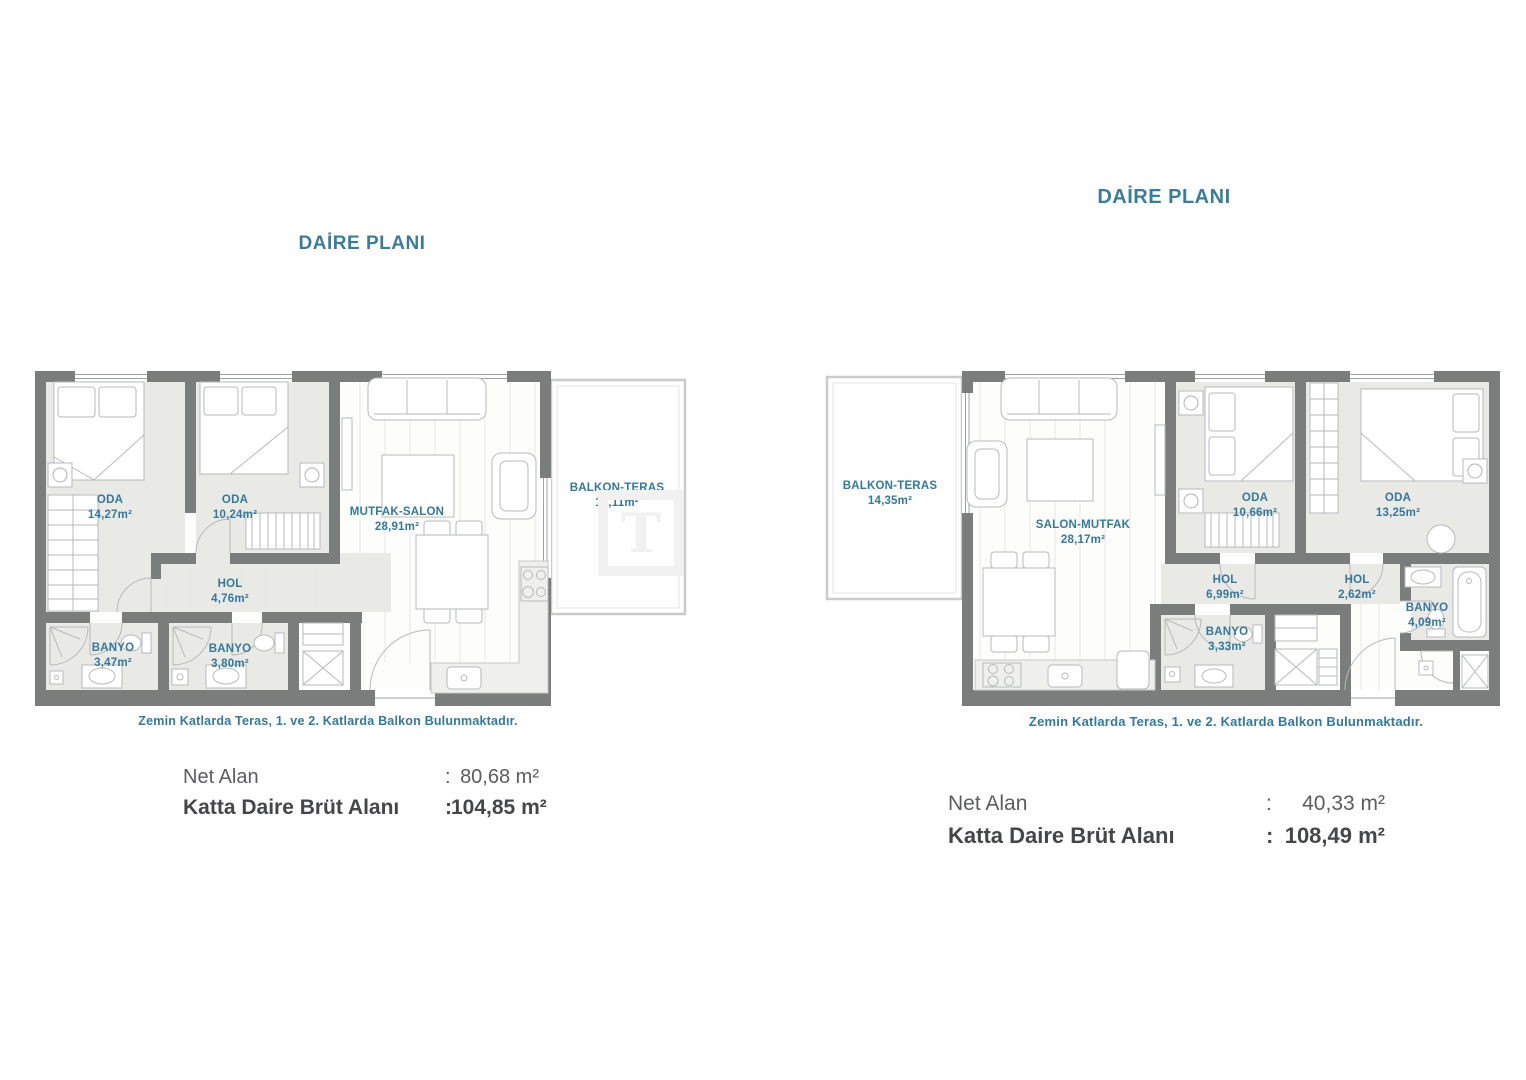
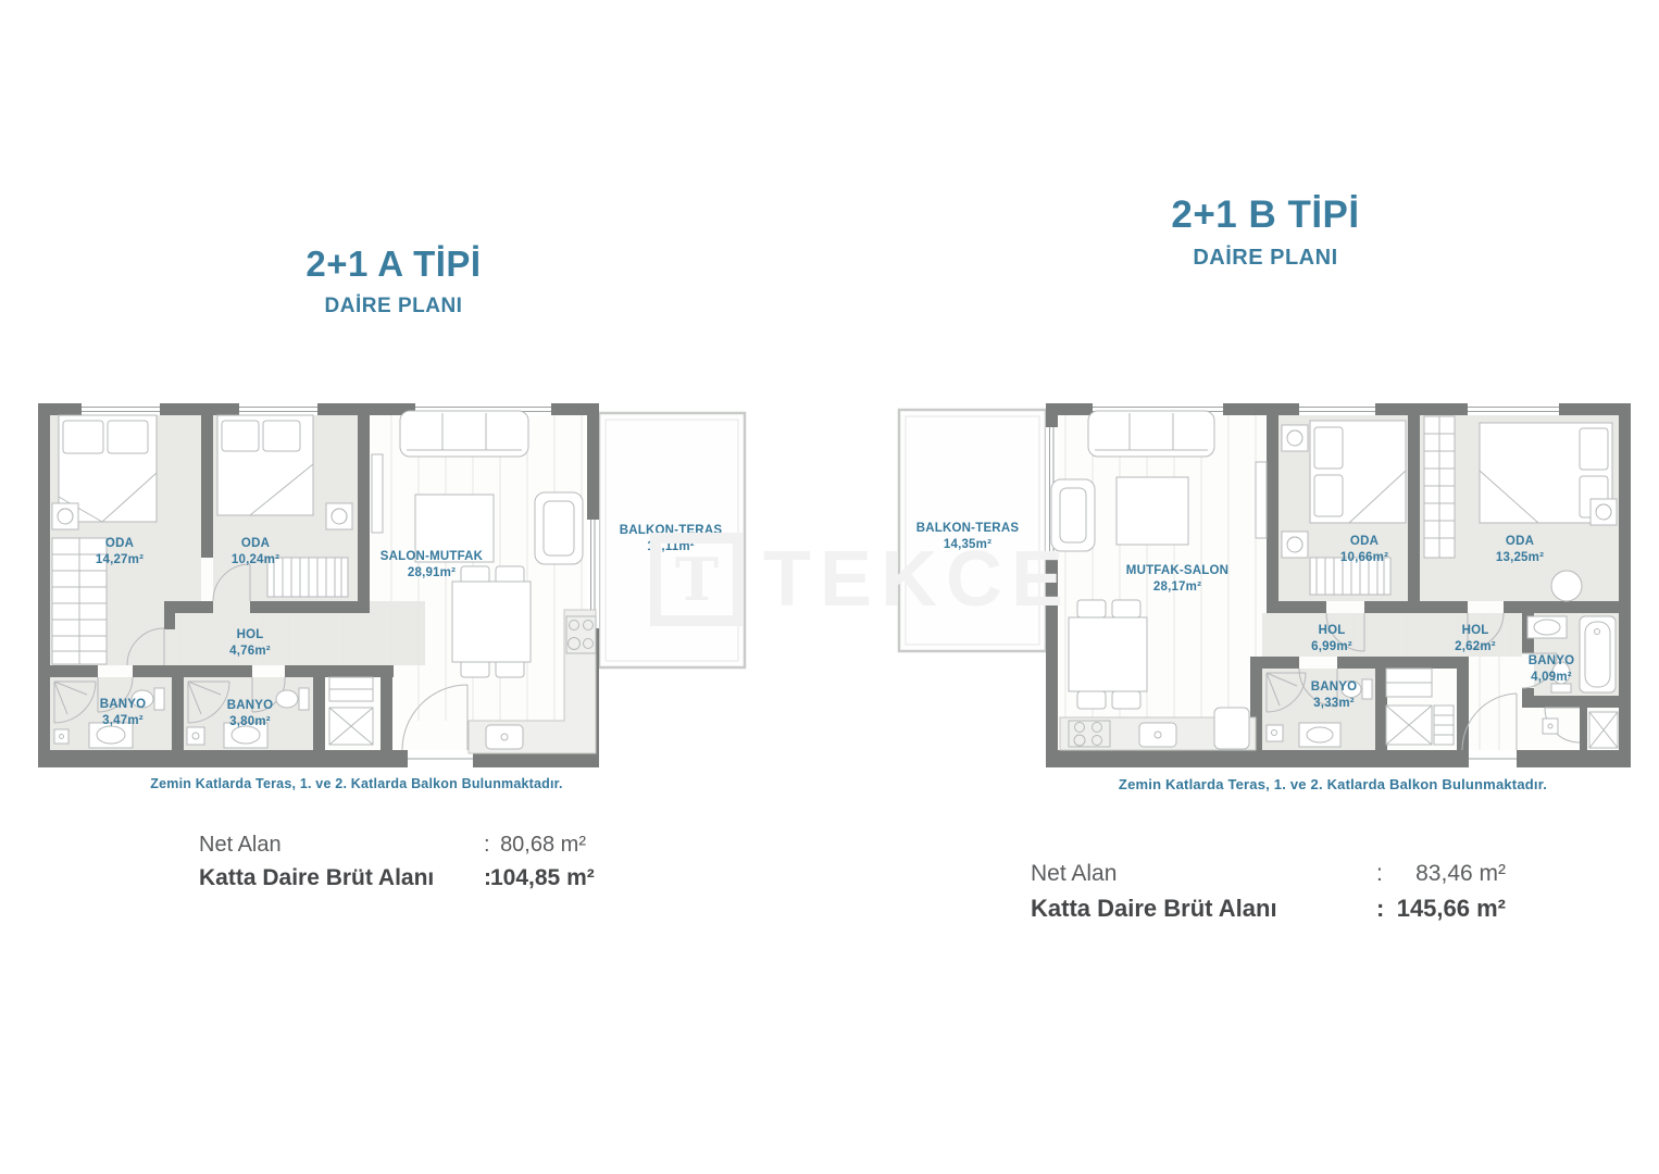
  T
+ TEKCE
+ 2+1 A TİPİ
  DAİRE PLANI
  ODA
  14,27m²
  ODA
  10,24m²
- MUTFAK-SALON
+ SALON-MUTFAK
  28,91m²
  BALKON-TERAS
  16,11m²
  HOL
  4,76m²
  BANYO
  3,47m²
  BANYO
  3,80m²
  Zemin Katlarda Teras, 1. ve 2. Katlarda Balkon Bulunmaktadır.
  Net Alan
  :
  80,68 m²
  Katta Daire Brüt Alanı
  :
  104,85 m²
+ 2+1 B TİPİ
  DAİRE PLANI
  BALKON-TERAS
  14,35m²
- SALON-MUTFAK
+ MUTFAK-SALON
  28,17m²
  ODA
  10,66m²
  ODA
  13,25m²
  HOL
  6,99m²
  HOL
  2,62m²
  BANYO
  3,33m²
  BANYO
  4,09m²
  Zemin Katlarda Teras, 1. ve 2. Katlarda Balkon Bulunmaktadır.
  Net Alan
  :
- 40,33 m²
+ 83,46 m²
  Katta Daire Brüt Alanı
  :
- 108,49 m²
+ 145,66 m²
